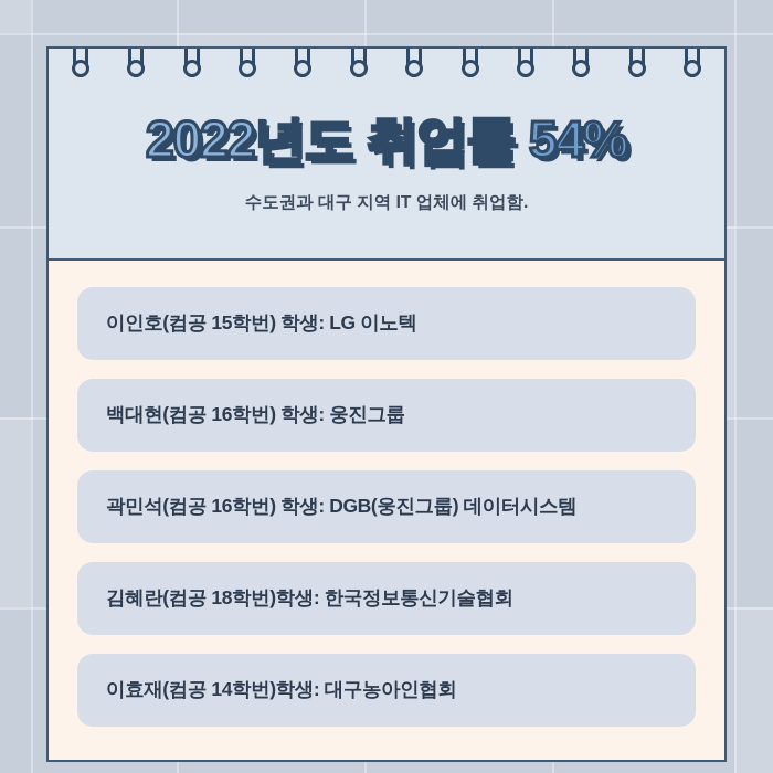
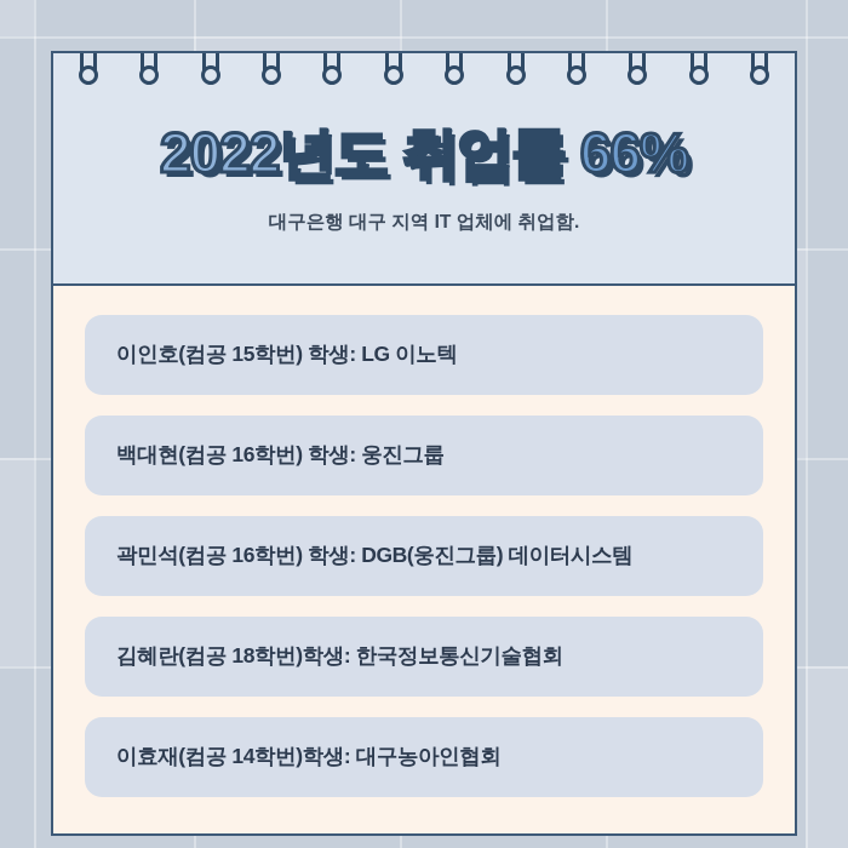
- 2022년도 취업률 54%
+ 2022년도 취업률 66%
- 수도권과 대구 지역 IT 업체에 취업함.
+ 대구은행 대구 지역 IT 업체에 취업함.
  이인호(컴공 15학번) 학생: LG 이노텍
  백대현(컴공 16학번) 학생: 웅진그룹
  곽민석(컴공 16학번) 학생: DGB(웅진그룹) 데이터시스템
  김혜란(컴공 18학번)학생: 한국정보통신기술협회
  이효재(컴공 14학번)학생: 대구농아인협회
